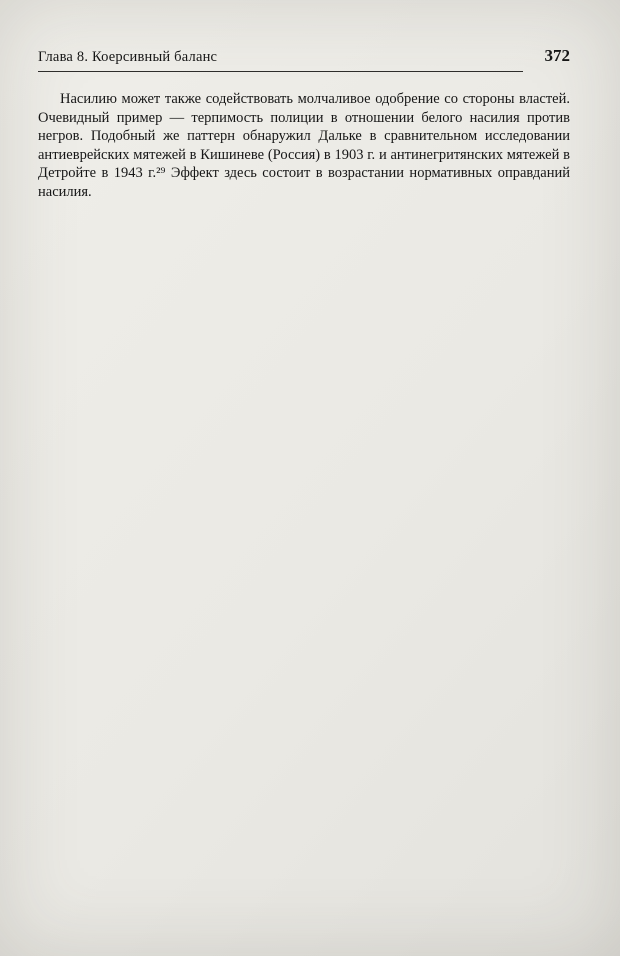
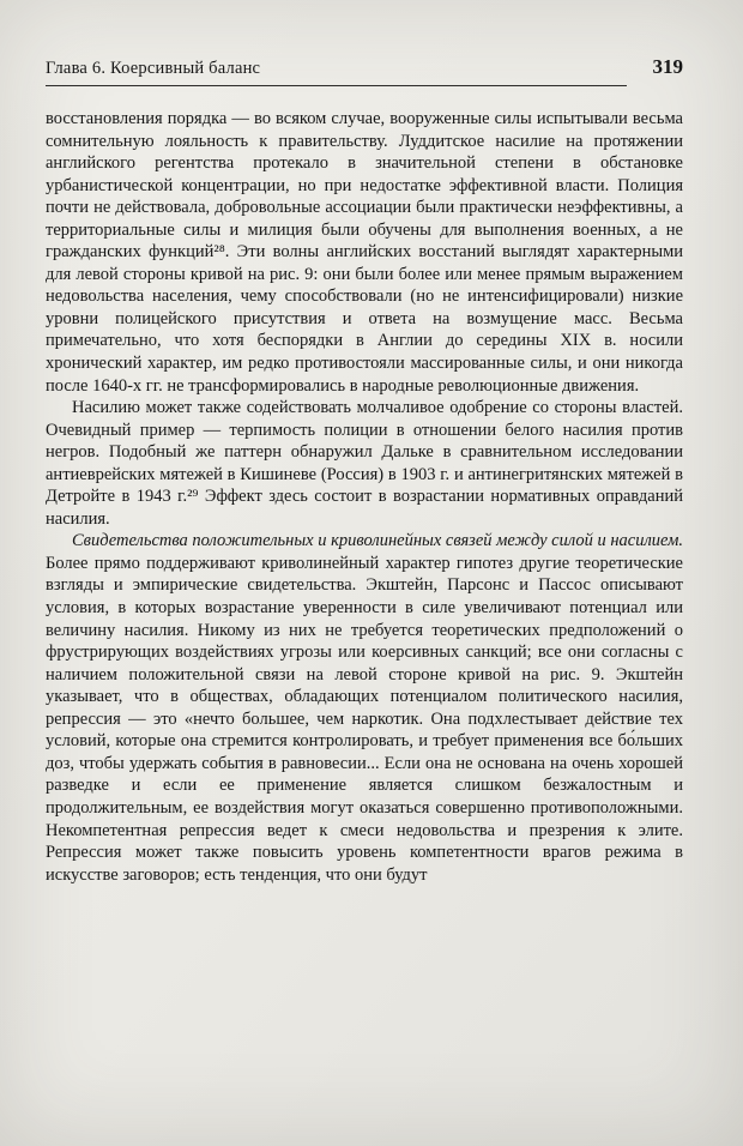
- Глава 8. Коерсивный баланс
+ Глава 6. Коерсивный баланс
- 372
+ 319
+ восстановления порядка — во всяком случае, вооруженные силы испытывали весьма сомнительную лояльность к правительству. Луддитское насилие на протяжении английского регентства протекало в значительной степени в обстановке урбанистической концентрации, но при недостатке эффективной власти. Полиция почти не действовала, добровольные ассоциации были практически неэффективны, а территориальные силы и милиция были обучены для выполнения военных, а не гражданских функций²⁸. Эти волны английских восстаний выглядят характерными для левой стороны кривой на рис. 9: они были более или менее прямым выражением недовольства населения, чему способствовали (но не интенсифицировали) низкие уровни полицейского присутствия и ответа на возмущение масс. Весьма примечательно, что хотя беспорядки в Англии до середины XIX в. носили хронический характер, им редко противостояли массированные силы, и они никогда после 1640-х гг. не трансформировались в народные революционные движения.
  Насилию может также содействовать молчаливое одобрение со стороны властей. Очевидный пример — терпимость полиции в отношении белого насилия против негров. Подобный же паттерн обнаружил Дальке в сравнительном исследовании антиеврейских мятежей в Кишиневе (Россия) в 1903 г. и антинегритянских мятежей в Детройте в 1943 г.²⁹ Эффект здесь состоит в возрастании нормативных оправданий насилия.
+ Свидетельства положительных и криволинейных связей между силой и насилием. Более прямо поддерживают криволинейный характер гипотез другие теоретические взгляды и эмпирические свидетельства. Экштейн, Парсонс и Пассос описывают условия, в которых возрастание уверенности в силе увеличивают потенциал или величину насилия. Никому из них не требуется теоретических предположений о фрустрирующих воздействиях угрозы или коерсивных санкций; все они согласны с наличием положительной связи на левой стороне кривой на рис. 9. Экштейн указывает, что в обществах, обладающих потенциалом политического насилия, репрессия — это «нечто большее, чем наркотик. Она подхлестывает действие тех условий, которые она стремится контролировать, и требует применения все бо́льших доз, чтобы удержать события в равновесии... Если она не основана на очень хорошей разведке и если ее применение является слишком безжалостным и продолжительным, ее воздействия могут оказаться совершенно противоположными. Некомпетентная репрессия ведет к смеси недовольства и презрения к элите. Репрессия может также повысить уровень компетентности врагов режима в искусстве заговоров; есть тенденция, что они будут
